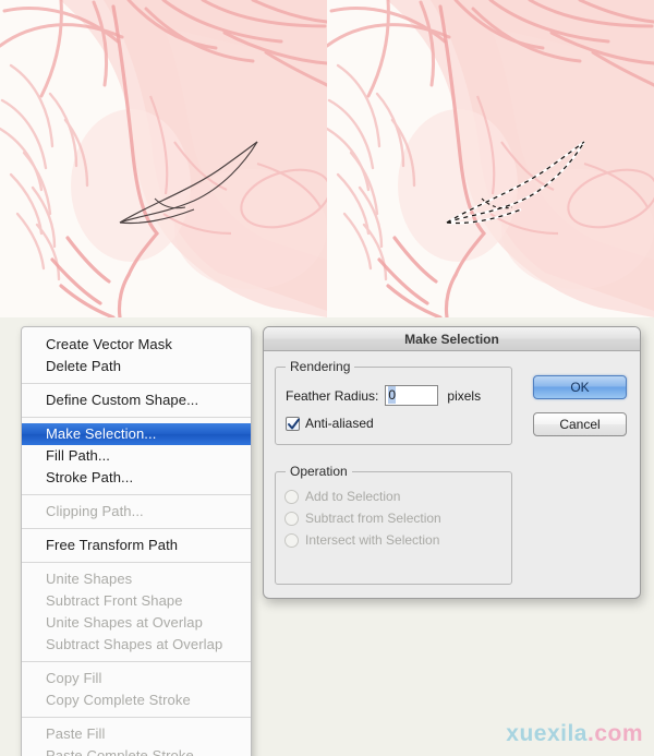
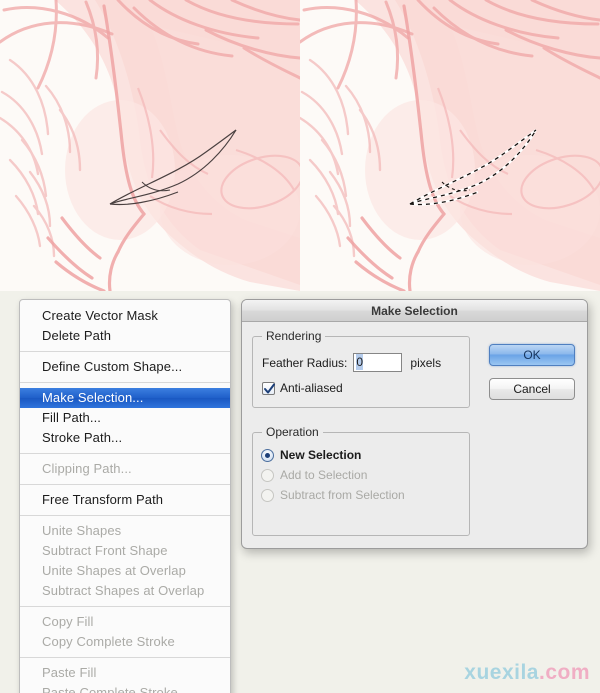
  Create Vector Mask
  Delete Path
  Define Custom Shape...
  Make Selection...
  Fill Path...
  Stroke Path...
  Clipping Path...
  Free Transform Path
  Unite Shapes
  Subtract Front Shape
  Unite Shapes at Overlap
  Subtract Shapes at Overlap
  Copy Fill
  Copy Complete Stroke
  Paste Fill
  Make Selection
  Rendering
  Feather Radius:
  0
  pixels
  Anti-aliased
  Operation
+ New Selection
  Add to Selection
  Subtract from Selection
- Intersect with Selection
  OK
  Cancel
  xuexila.com
